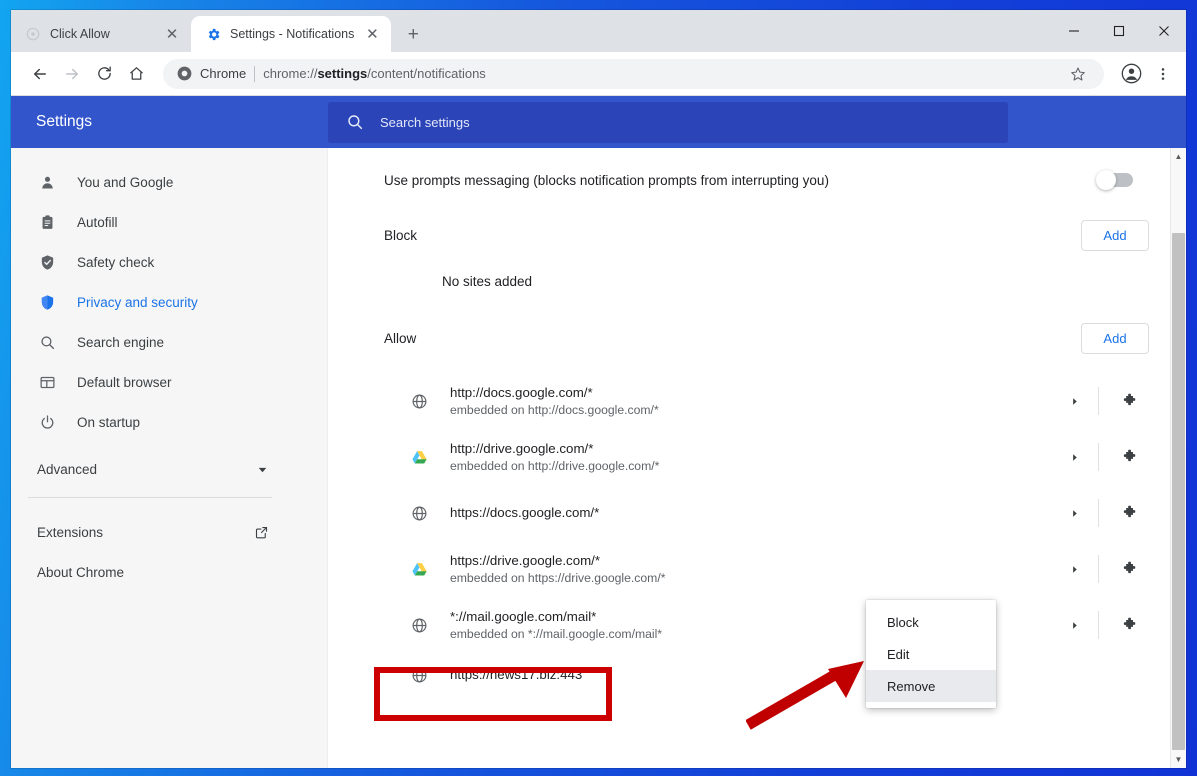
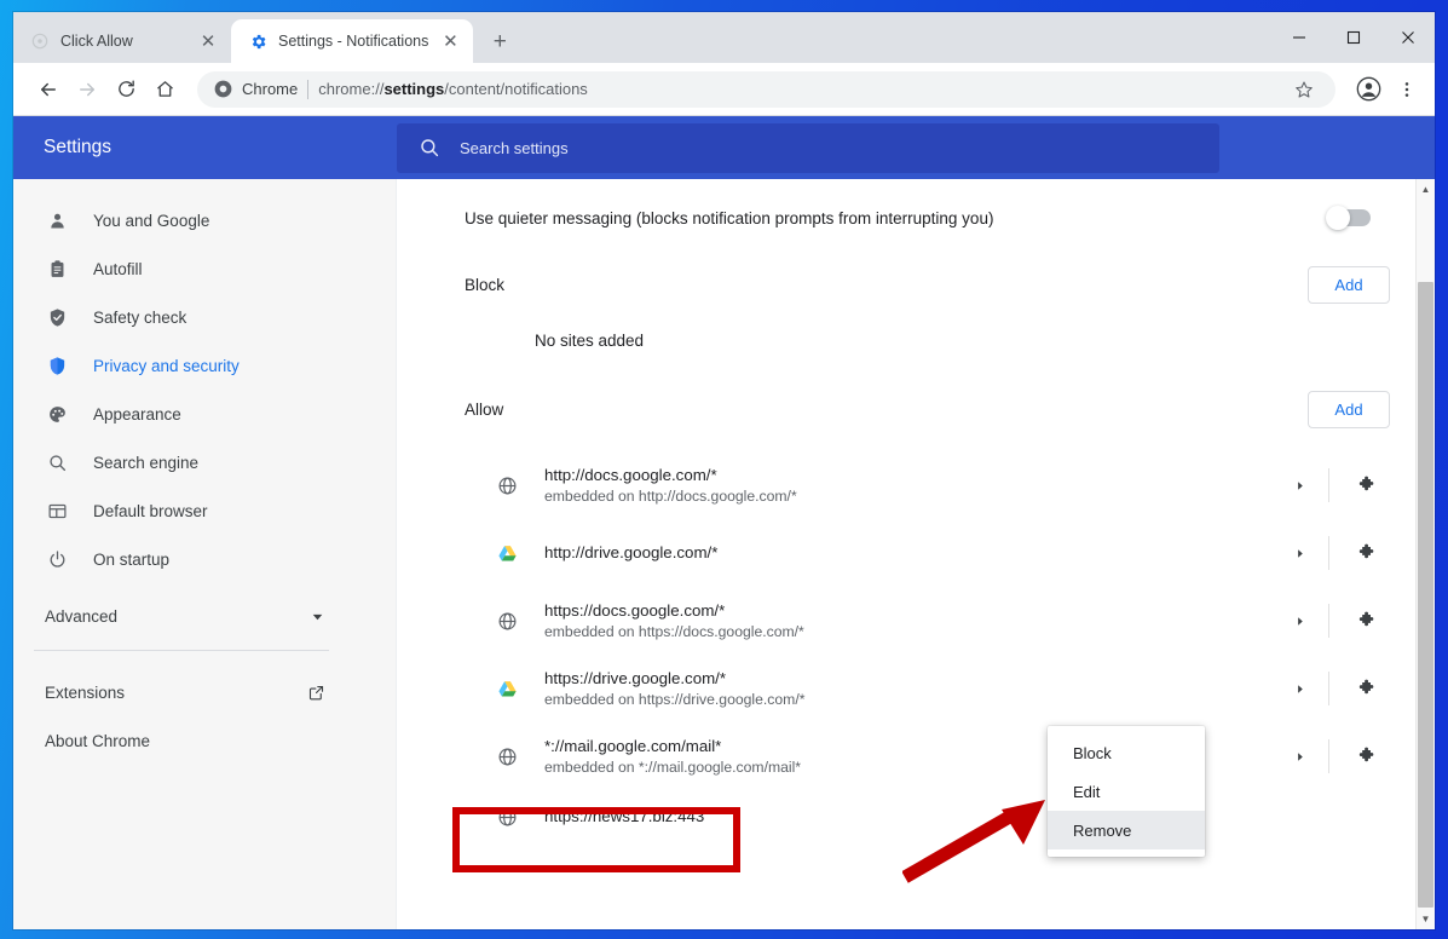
  Click Allow
  ✕
  Settings - Notifications
  ✕
  +
  Chrome
  chrome://settings/content/notifications
  Settings
  Search settings
  You and Google
  Autofill
  Safety check
  Privacy and security
+ Appearance
  Search engine
  Default browser
  On startup
  Advanced
  Extensions
  About Chrome
- Use prompts messaging (blocks notification prompts from interrupting you)
+ Use quieter messaging (blocks notification prompts from interrupting you)
  Block
  Add
  No sites added
  Allow
  Add
  http://docs.google.com/*
  embedded on http://docs.google.com/*
  http://drive.google.com/*
- embedded on http://drive.google.com/*
  https://docs.google.com/*
+ embedded on https://docs.google.com/*
  https://drive.google.com/*
  embedded on https://drive.google.com/*
  *://mail.google.com/mail*
  embedded on *://mail.google.com/mail*
  https://news17.biz:443
  ▲
  ▼
  Block
  Edit
  Remove
